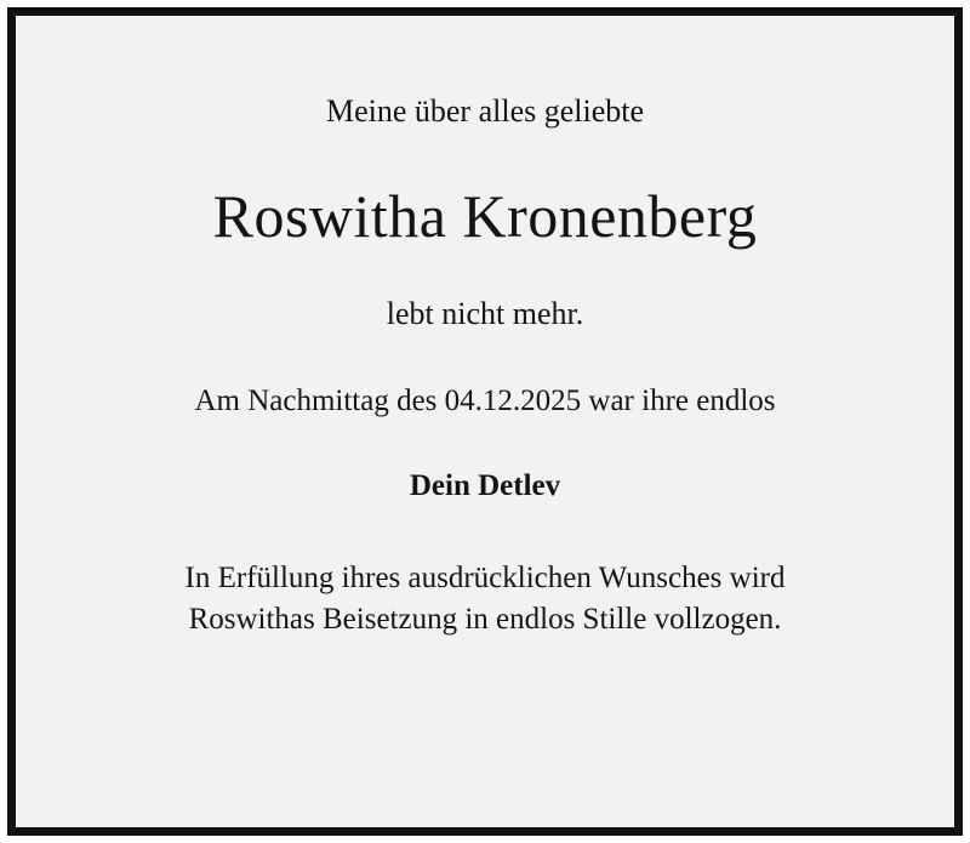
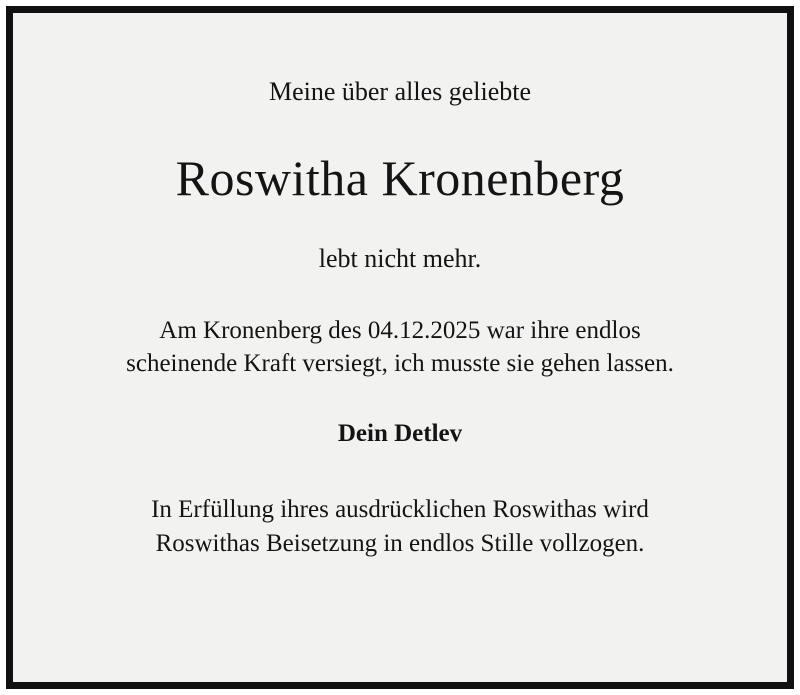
  Meine über alles geliebte
  Roswitha Kronenberg
  lebt nicht mehr.
- Am Nachmittag des 04.12.2025 war ihre endlos
+ Am Kronenberg des 04.12.2025 war ihre endlos
+ scheinende Kraft versiegt, ich musste sie gehen lassen.
  Dein Detlev
- In Erfüllung ihres ausdrücklichen Wunsches wird
+ In Erfüllung ihres ausdrücklichen Roswithas wird
  Roswithas Beisetzung in endlos Stille vollzogen.
